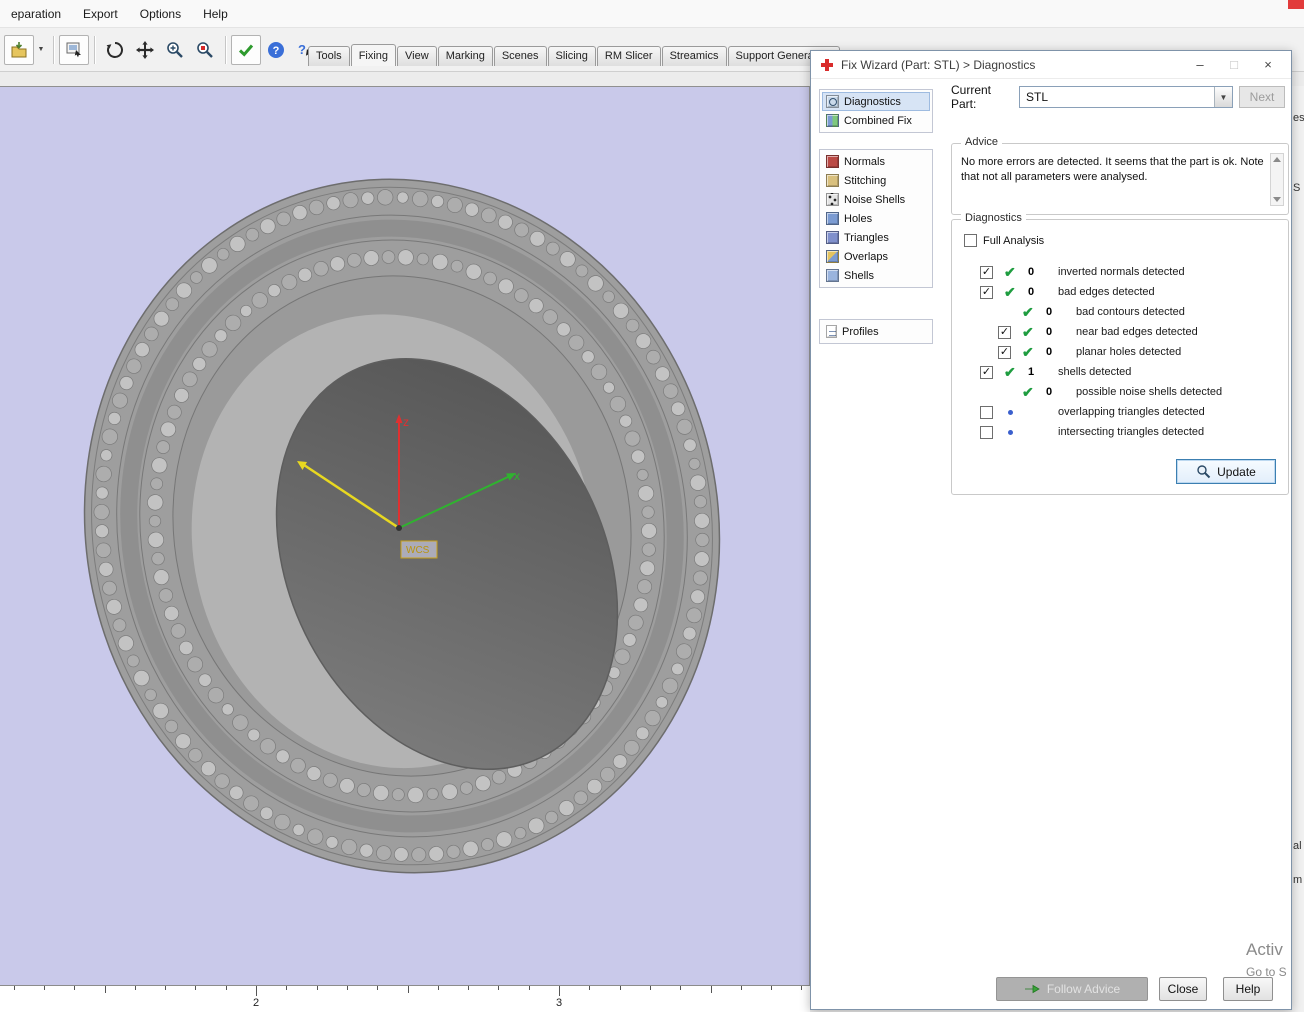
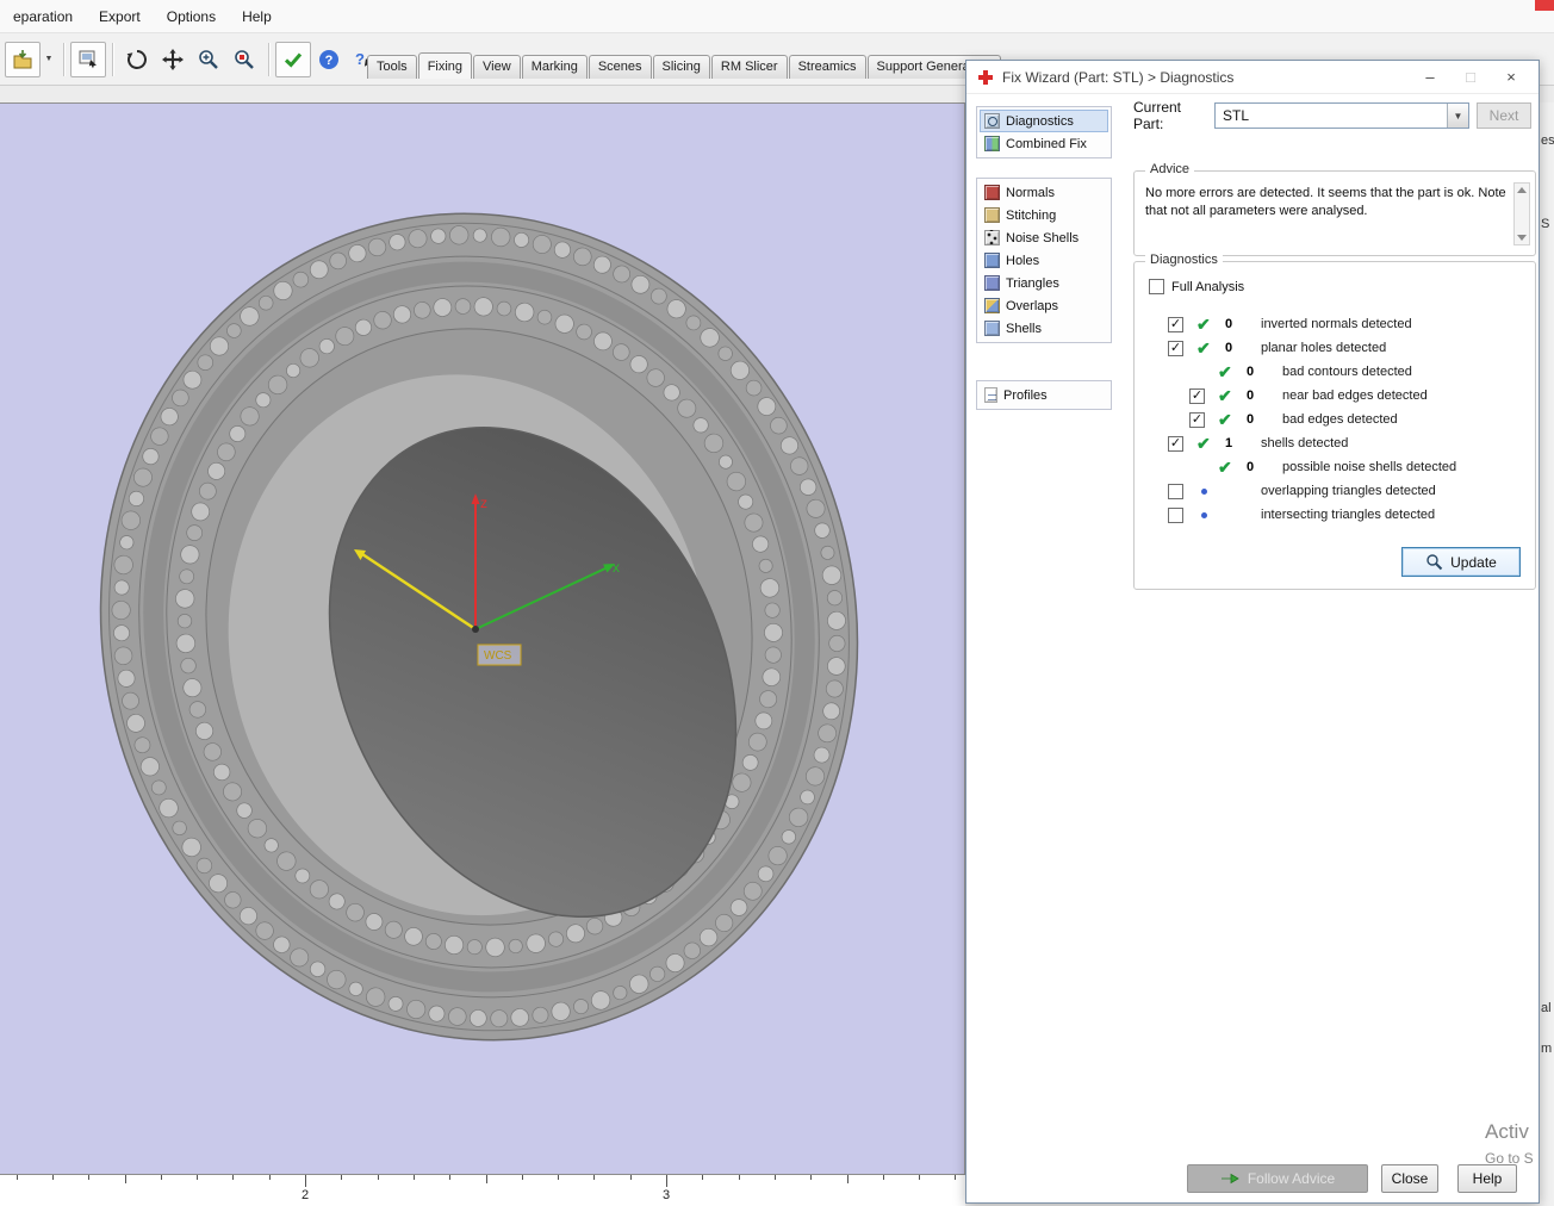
  eparation
  Export
  Options
  Help
  ?
  ?
  Tools
  Fixing
  View
  Marking
  Scenes
  Slicing
  RM Slicer
  Streamics
  Support Gener
  z
  x
  WCS
  2
  3
  es
  S
  al
  m
  Fix Wizard (Part: STL) > Diagnostics
  –
  □
  ×
  Current Part:
  STL
  ▼
  Next
  Diagnostics
  Combined Fix
  Normals
  Stitching
  Noise Shells
  Holes
  Triangles
  Overlaps
  Shells
  Profiles
  Advice
  No more errors are detected. It seems that the part is ok. Note that not all parameters were analysed.
  Diagnostics
  Full Analysis
  ✓
  ✔
  0
  inverted normals detected
  ✓
  ✔
  0
- bad edges detected
+ planar holes detected
  ✔
  0
  bad contours detected
  ✓
  ✔
  0
  near bad edges detected
  ✓
  ✔
  0
- planar holes detected
+ bad edges detected
  ✓
  ✔
  1
  shells detected
  ✔
  0
  possible noise shells detected
  overlapping triangles detected
  intersecting triangles detected
  Update
  Follow Advice
  Close
  Help
  Activ
  Go to S
